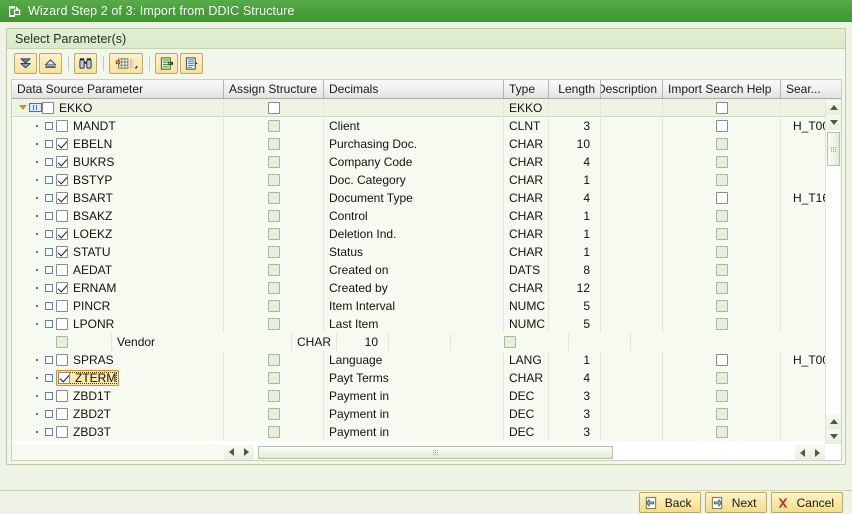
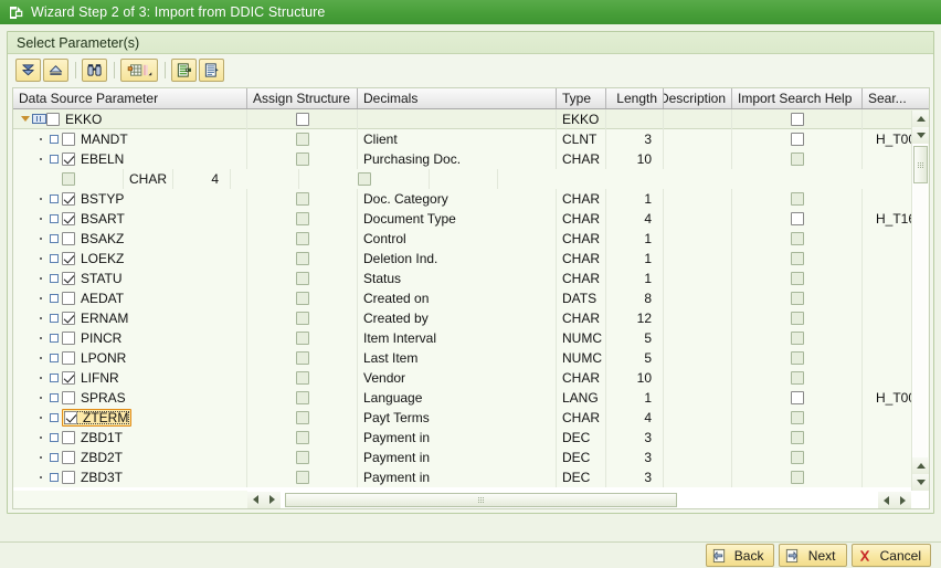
  Wizard Step 2 of 3: Import from DDIC Structure
  Select Parameter(s)
  Data Source Parameter
  Assign Structure
  Decimals
  Type
  Length
  Description
  Import Search Help
  Sear...
  EKKO
  EKKO
  MANDT
  Client
  CLNT
  3
  EBELN
  Purchasing Doc.
  CHAR
  10
- BUKRS
- Company Code
  CHAR
  4
  BSTYP
  Doc. Category
  CHAR
  1
  BSART
  Document Type
  CHAR
  4
  BSAKZ
  Control
  CHAR
  1
  LOEKZ
  Deletion Ind.
  CHAR
  1
  STATU
  Status
  CHAR
  1
  AEDAT
  Created on
  DATS
  8
  ERNAM
  Created by
  CHAR
  12
  PINCR
  Item Interval
  NUMC
  5
  LPONR
  Last Item
  NUMC
  5
+ LIFNR
  Vendor
  CHAR
  10
  SPRAS
  Language
  LANG
  1
  ZTERM
  Payt Terms
  CHAR
  4
  ZBD1T
  Payment in
  DEC
  3
  ZBD2T
  Payment in
  DEC
  3
  ZBD3T
  Payment in
  DEC
  3
  Back
  Next
  Cancel
